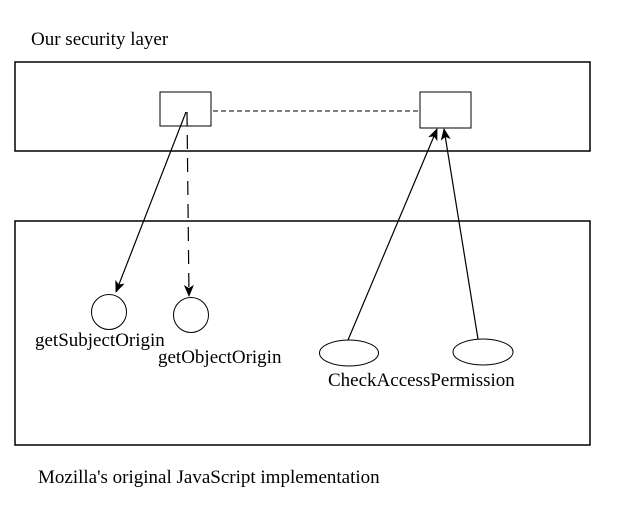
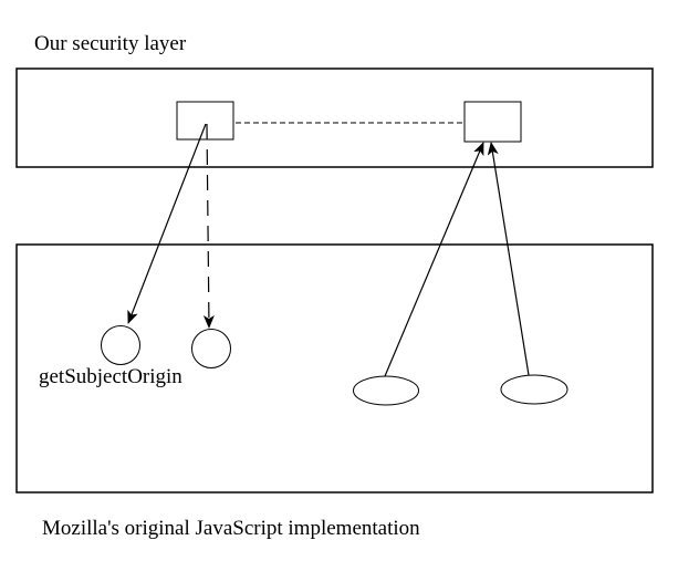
  Our security layer
  getSubjectOrigin
- getObjectOrigin
- CheckAccessPermission
  Mozilla's original JavaScript implementation
